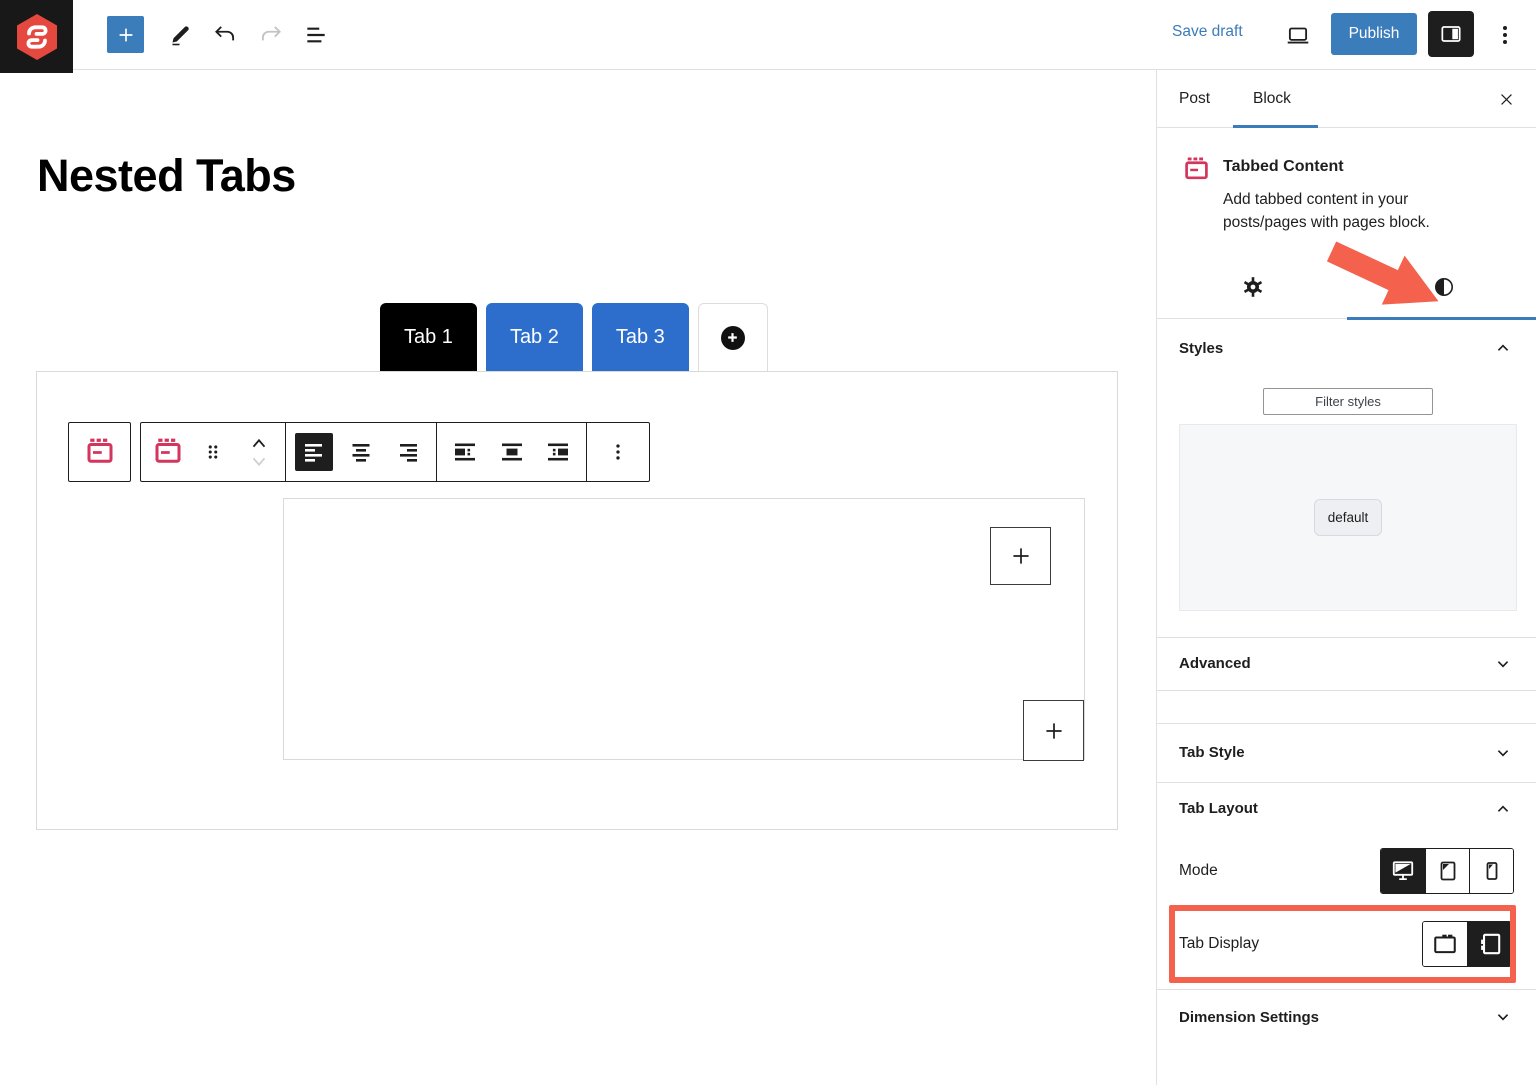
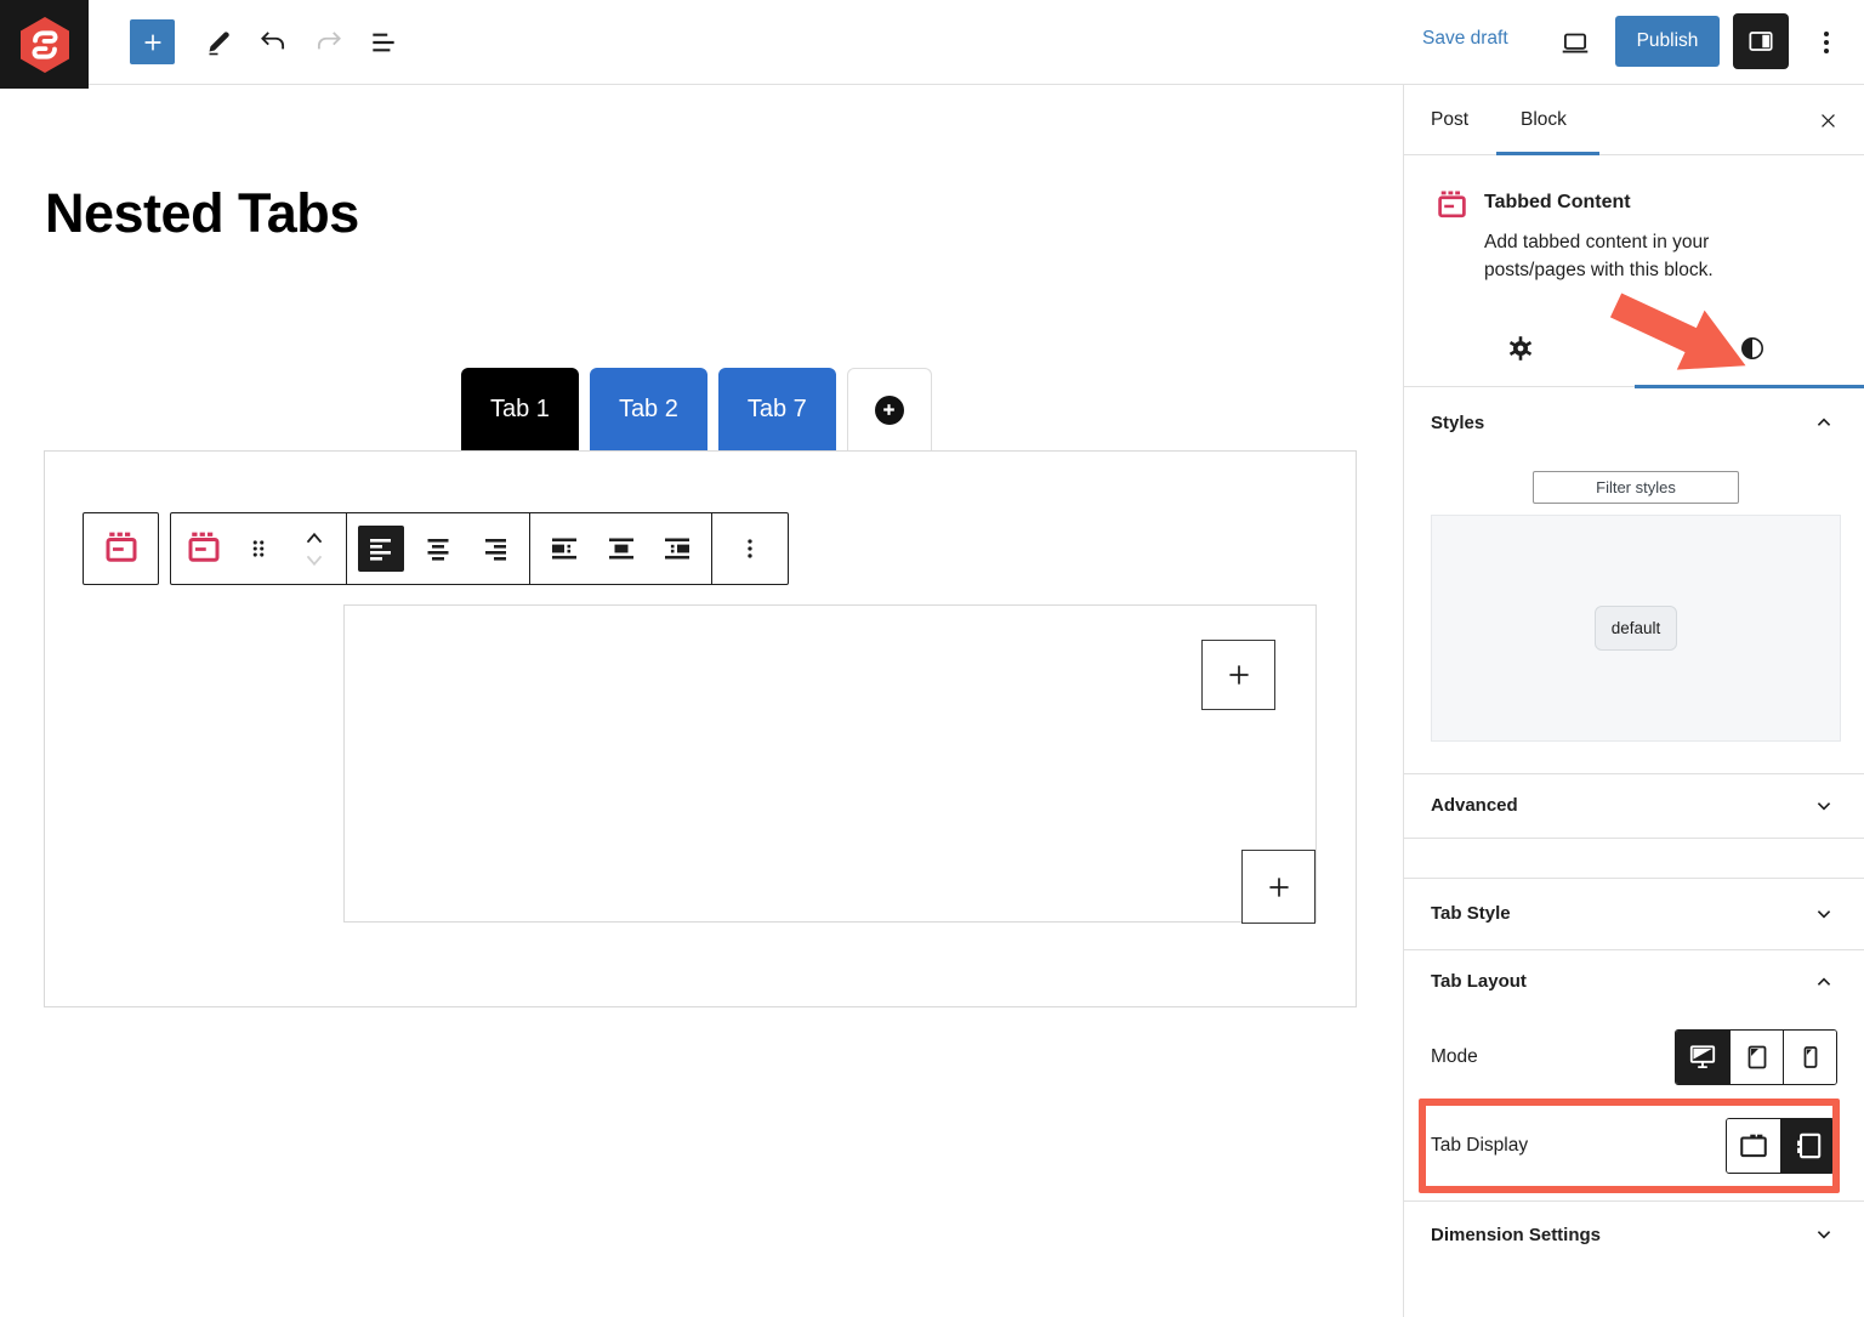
  Save draft
  Publish
  Nested Tabs
  Tab 1
  Tab 2
- Tab 3
+ Tab 7
  Post
  Block
  Tabbed Content
- Add tabbed content in your posts/pages with pages block.
+ Add tabbed content in your posts/pages with this block.
  Styles
  Filter styles
  default
  Advanced
  Tab Style
  Tab Layout
  Mode
  Tab Display
  Dimension Settings
